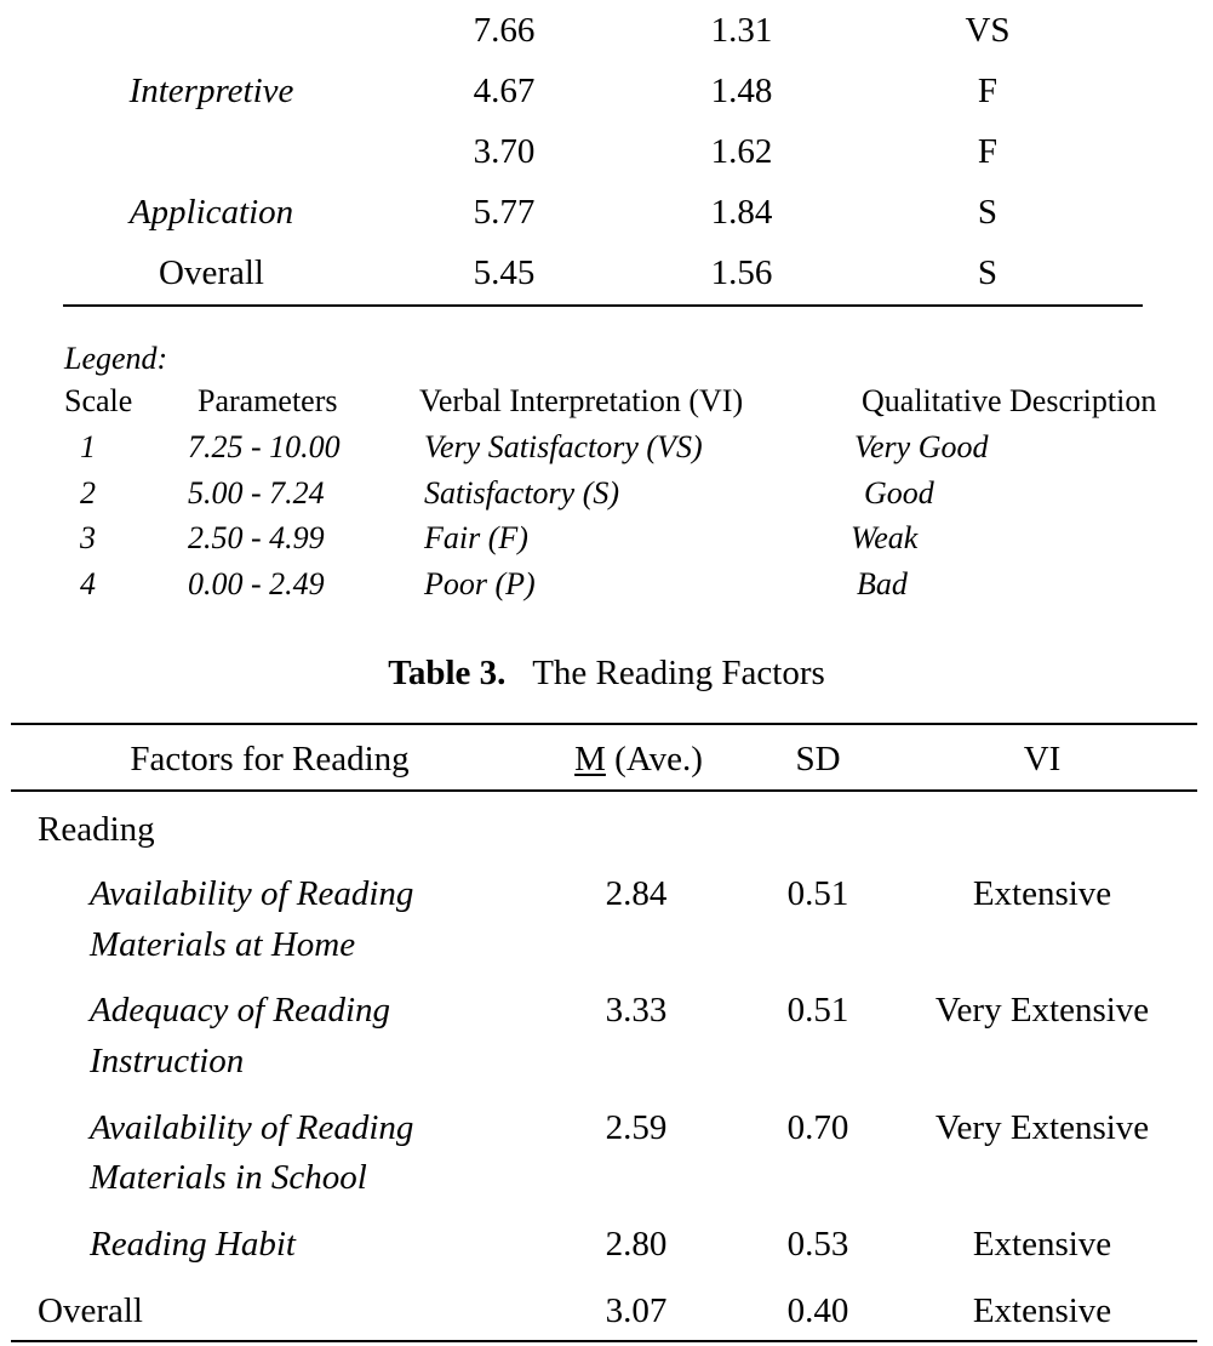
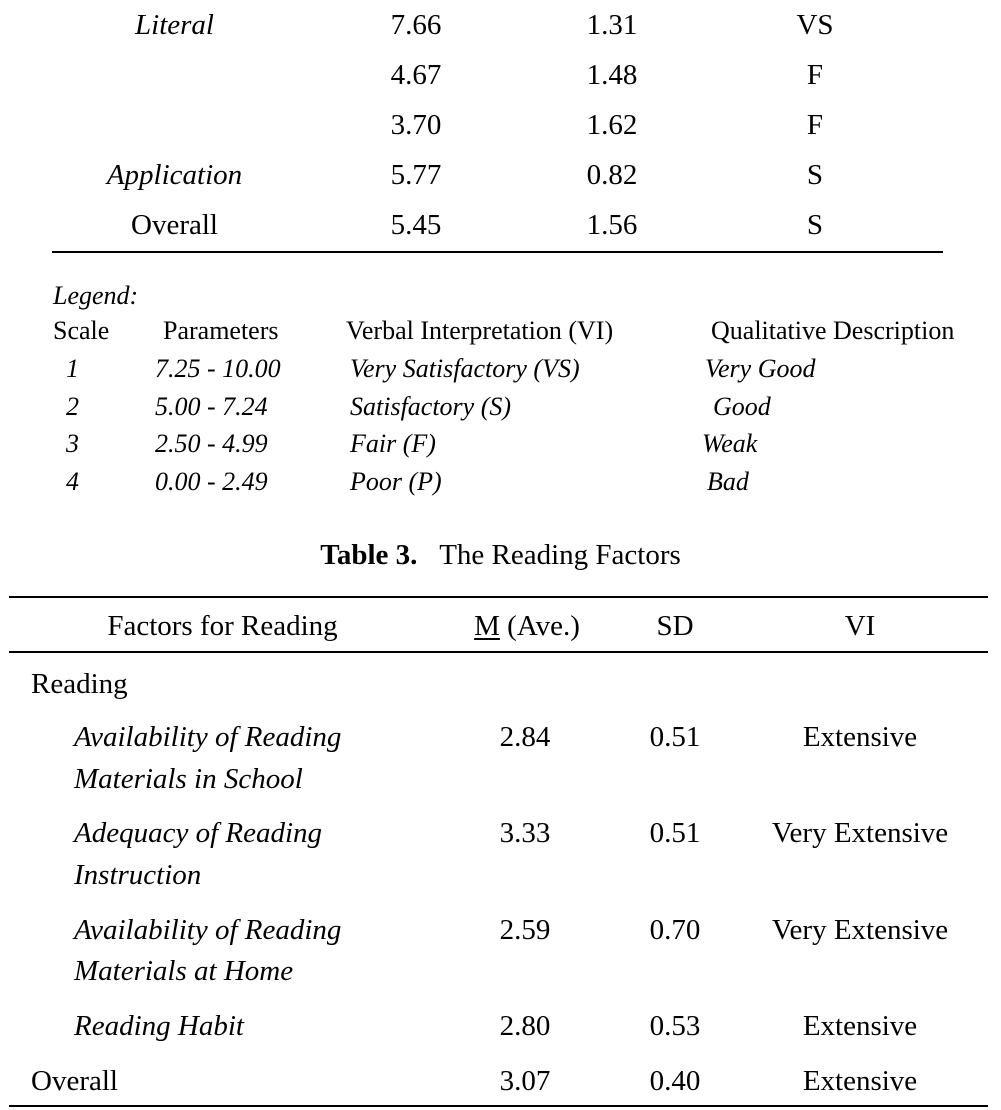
+ Literal
  7.66
  1.31
  VS
- Interpretive
  4.67
  1.48
  F
  3.70
  1.62
  F
  Application
  5.77
- 1.84
+ 0.82
  S
  Overall
  5.45
  1.56
  S
  Legend:
  Scale
  Parameters
  Verbal Interpretation (VI)
  Qualitative Description
  1
  7.25 - 10.00
  Very Satisfactory (VS)
  Very Good
  2
  5.00 - 7.24
  Satisfactory (S)
  Good
  3
  2.50 - 4.99
  Fair (F)
  Weak
  4
  0.00 - 2.49
  Poor (P)
  Bad
  Table 3. The Reading Factors
  Factors for Reading
  M (Ave.)
  SD
  VI
  Reading
  Availability of Reading
- Materials at Home
+ Materials in School
  2.84
  0.51
  Extensive
  Adequacy of Reading
  Instruction
  3.33
  0.51
  Very Extensive
  Availability of Reading
- Materials in School
+ Materials at Home
  2.59
  0.70
  Very Extensive
  Reading Habit
  2.80
  0.53
  Extensive
  Overall
  3.07
  0.40
  Extensive
